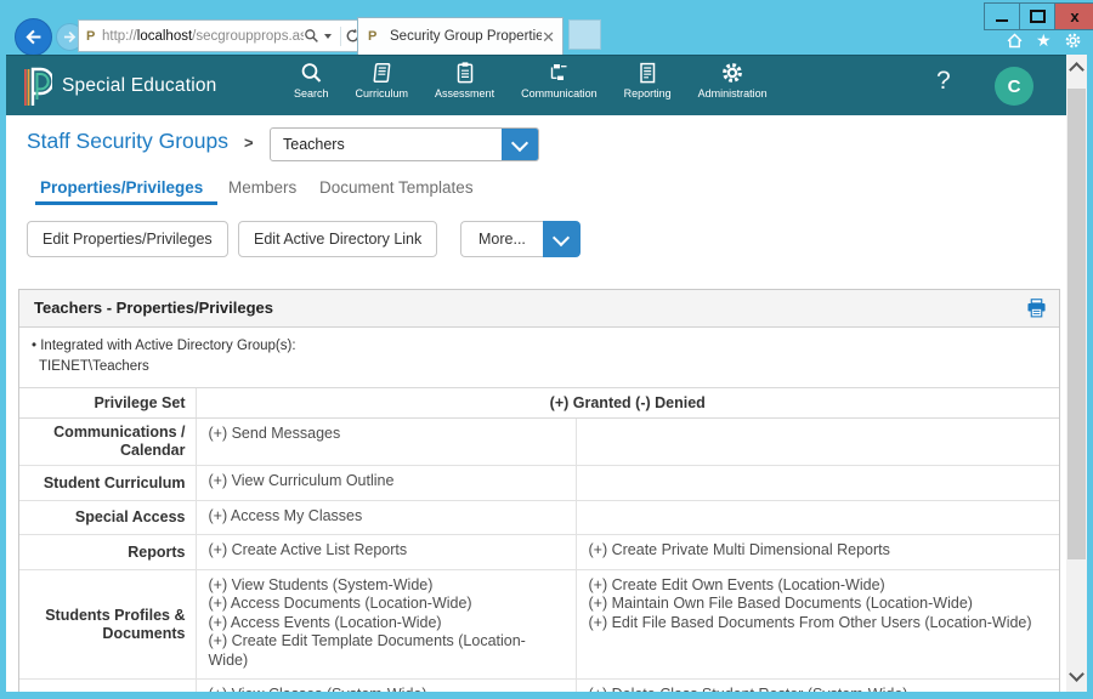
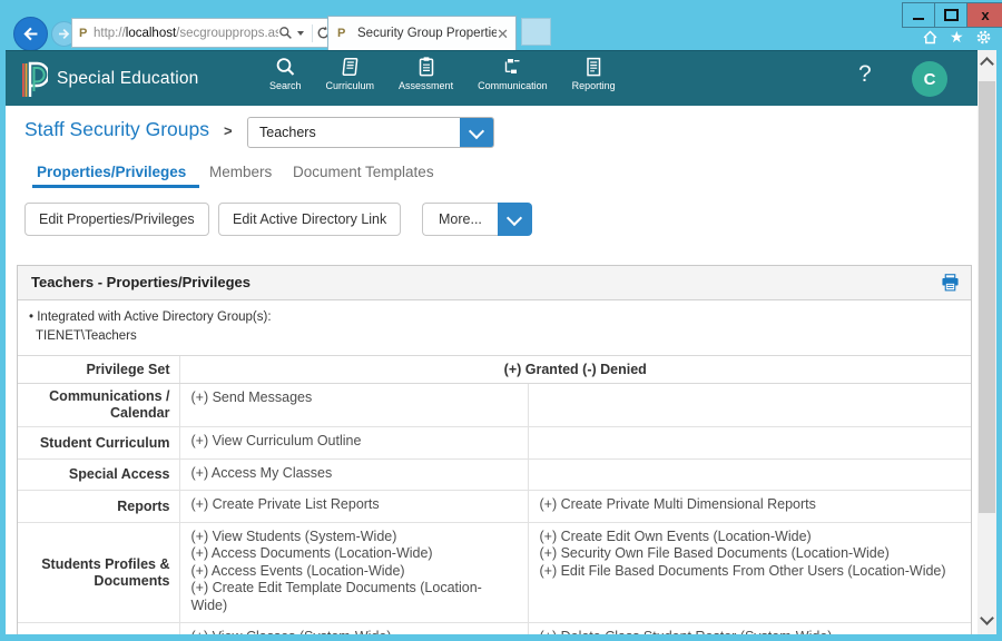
  x
  P
  http://localhost/secgroupprops.as
  P
  Security Group Propertie
  ✕
  ★
  Special Education
  Search
  Curriculum
  Assessment
  Communication
  Reporting
- Administration
  ?
  C
  Staff Security Groups
  >
  Teachers
  Properties/Privileges
  Members
  Document Templates
  Edit Properties/Privileges
  Edit Active Directory Link
  More...
  Teachers - Properties/Privileges
  Integrated with Active Directory Group(s):
  TIENET\Teachers
  Privilege Set	(+) Granted (-) Denied
  Communications / Calendar	(+) Send Messages
  Student Curriculum	(+) View Curriculum Outline
  Special Access	(+) Access My Classes
- Reports	(+) Create Active List Reports	(+) Create Private Multi Dimensional Reports
+ Reports	(+) Create Private List Reports	(+) Create Private Multi Dimensional Reports
- Students Profiles & Documents	(+) View Students (System-Wide)(+) Access Documents (Location-Wide)(+) Access Events (Location-Wide)(+) Create Edit Template Documents (Location-Wide)	(+) Create Edit Own Events (Location-Wide)(+) Maintain Own File Based Documents (Location-Wide)(+) Edit File Based Documents From Other Users (Location-Wide)
+ Students Profiles & Documents	(+) View Students (System-Wide)(+) Access Documents (Location-Wide)(+) Access Events (Location-Wide)(+) Create Edit Template Documents (Location-Wide)	(+) Create Edit Own Events (Location-Wide)(+) Security Own File Based Documents (Location-Wide)(+) Edit File Based Documents From Other Users (Location-Wide)
